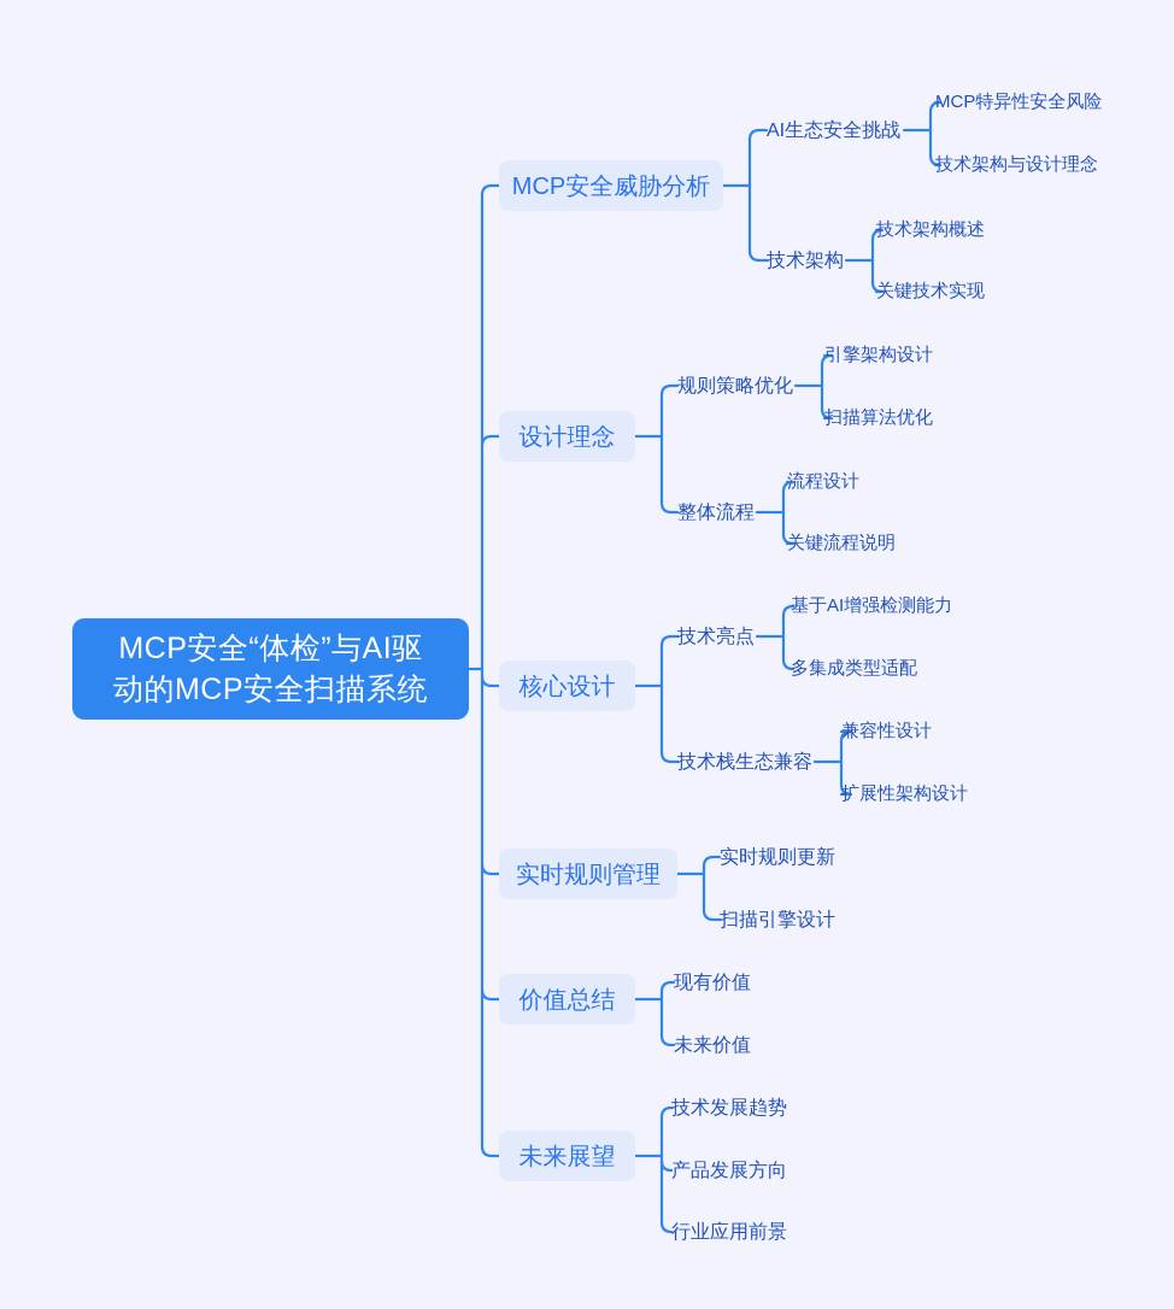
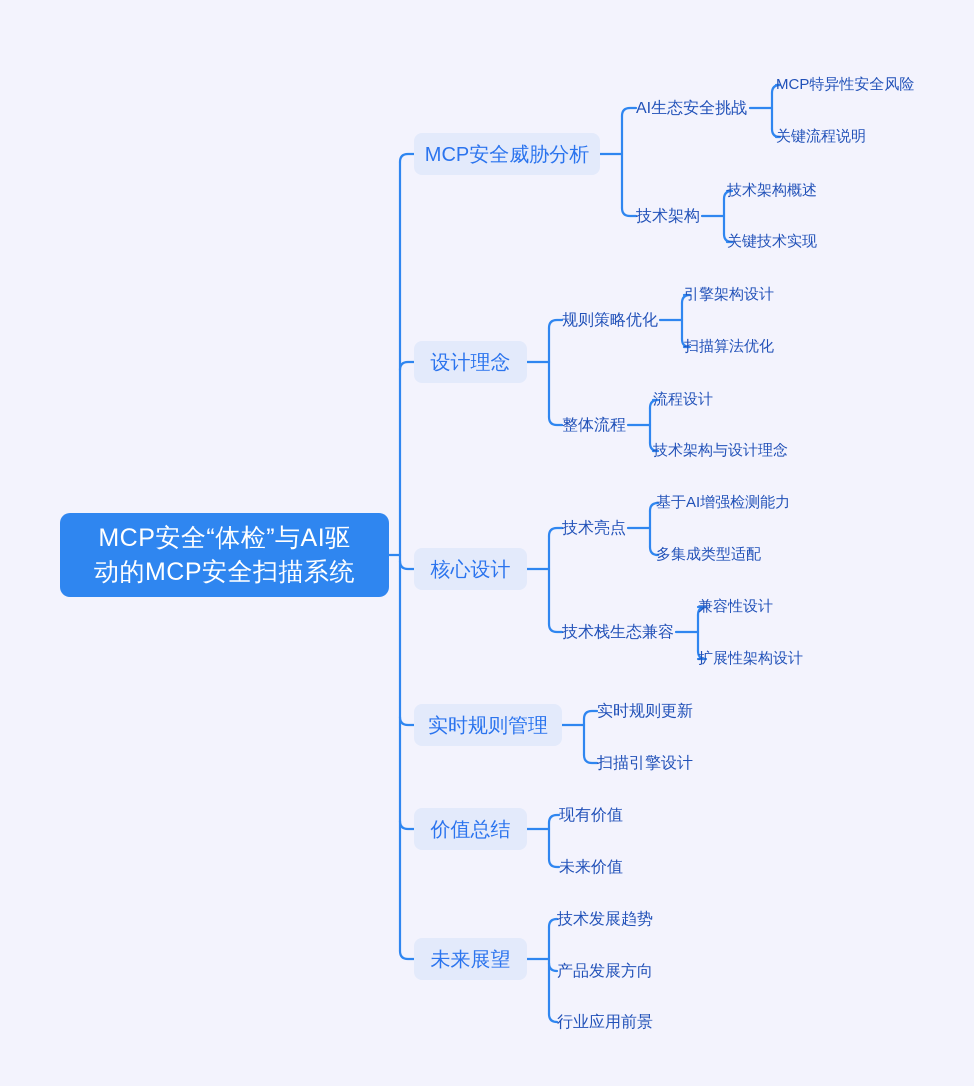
  MCP安全“体检”与AI驱
  动的MCP安全扫描系统
  MCP安全威胁分析
  AI生态安全挑战
  MCP特异性安全风险
- 技术架构与设计理念
+ 关键流程说明
  技术架构
  技术架构概述
  关键技术实现
  设计理念
  规则策略优化
  引擎架构设计
  扫描算法优化
  整体流程
  流程设计
- 关键流程说明
+ 技术架构与设计理念
  核心设计
  技术亮点
  基于AI增强检测能力
  多集成类型适配
  技术栈生态兼容
  兼容性设计
  扩展性架构设计
  实时规则管理
  实时规则更新
  扫描引擎设计
  价值总结
  现有价值
  未来价值
  未来展望
  技术发展趋势
  产品发展方向
  行业应用前景
